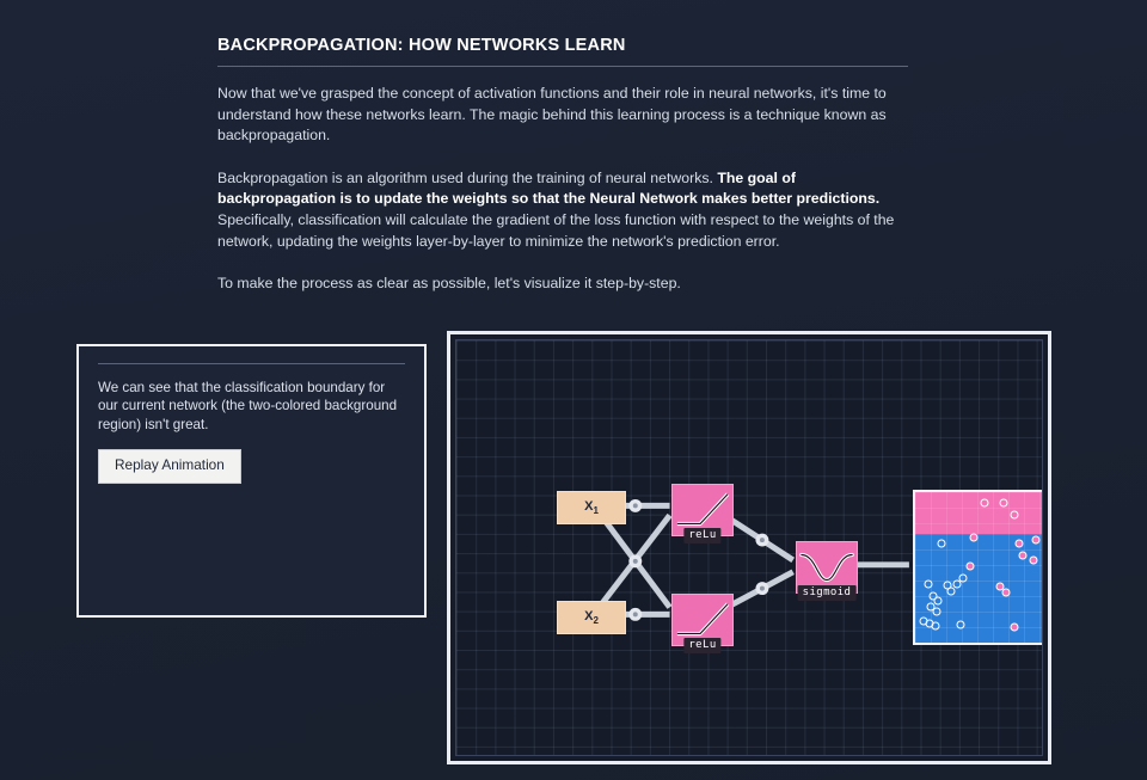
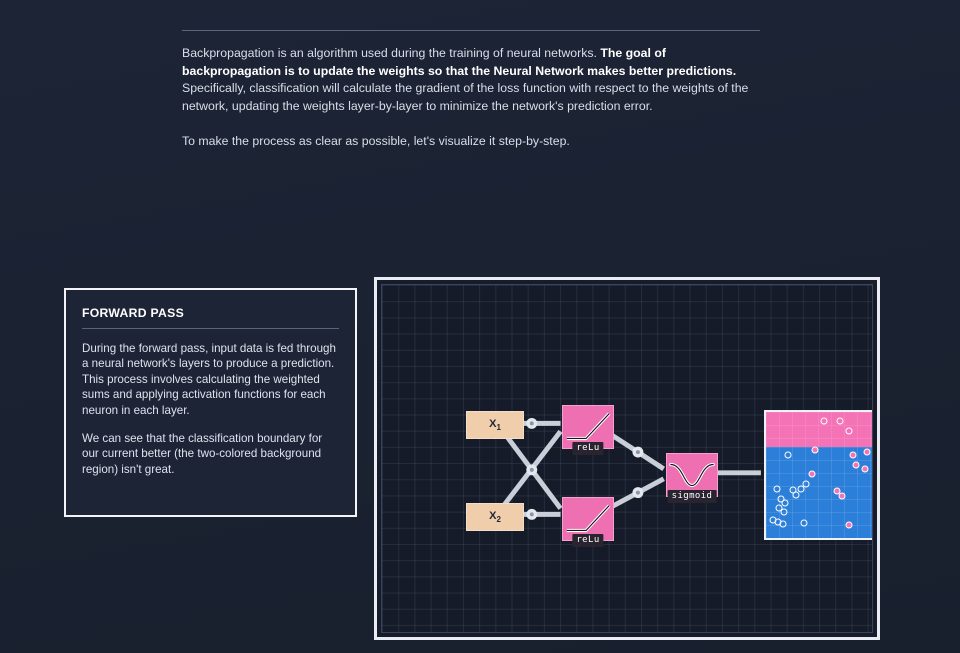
- BACKPROPAGATION: HOW NETWORKS LEARN
- Now that we've grasped the concept of activation functions and their role in neural networks, it's time to understand how these networks learn. The magic behind this learning process is a technique known as backpropagation.
  Backpropagation is an algorithm used during the training of neural networks. The goal of backpropagation is to update the weights so that the Neural Network makes better predictions. Specifically, classification will calculate the gradient of the loss function with respect to the weights of the network, updating the weights layer-by-layer to minimize the network's prediction error.
  To make the process as clear as possible, let's visualize it step-by-step.
+ FORWARD PASS
+ During the forward pass, input data is fed through a neural network's layers to produce a prediction. This process involves calculating the weighted sums and applying activation functions for each neuron in each layer.
- We can see that the classification boundary for our current network (the two-colored background region) isn't great.
+ We can see that the classification boundary for our current better (the two-colored background region) isn't great.
- Replay Animation
  X1
  X2
  reLu
  reLu
  sigmoid
